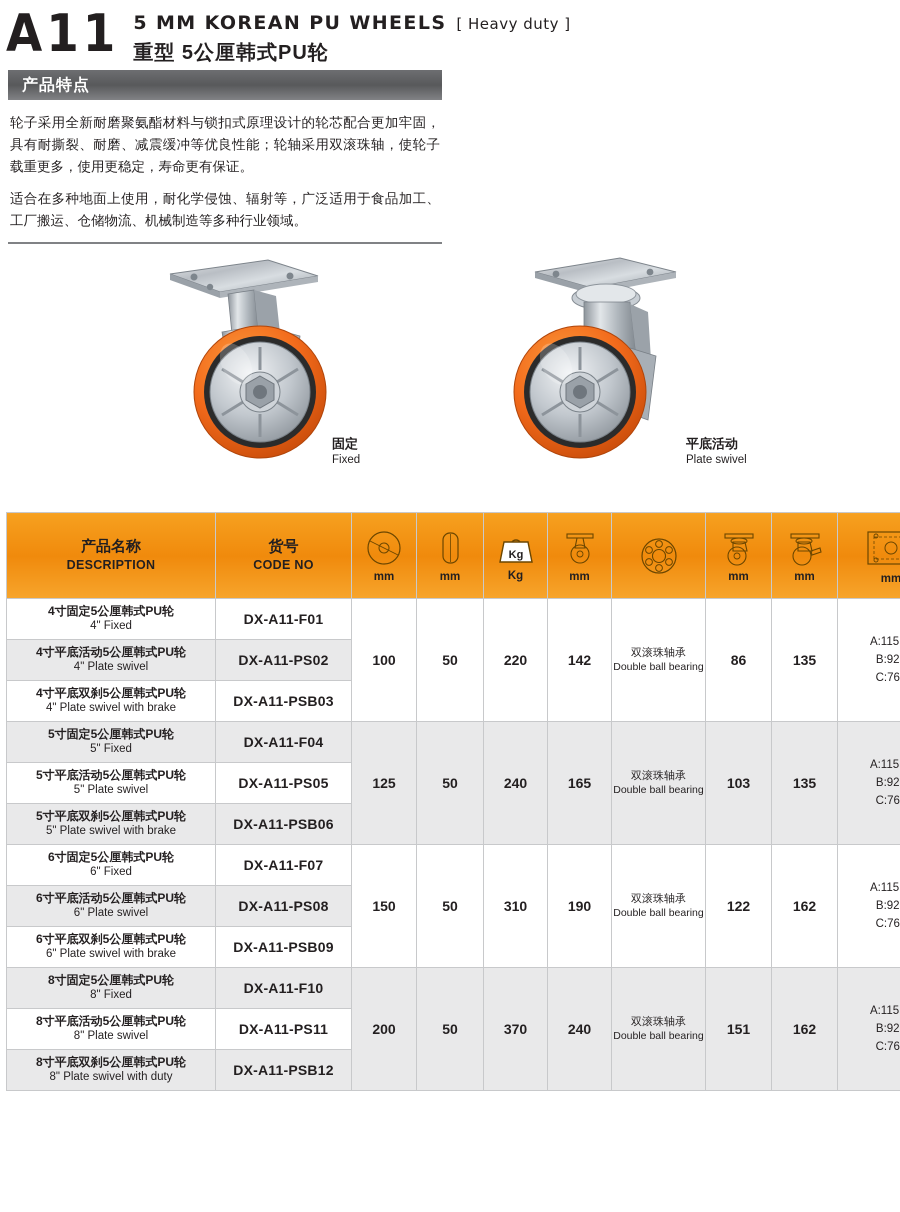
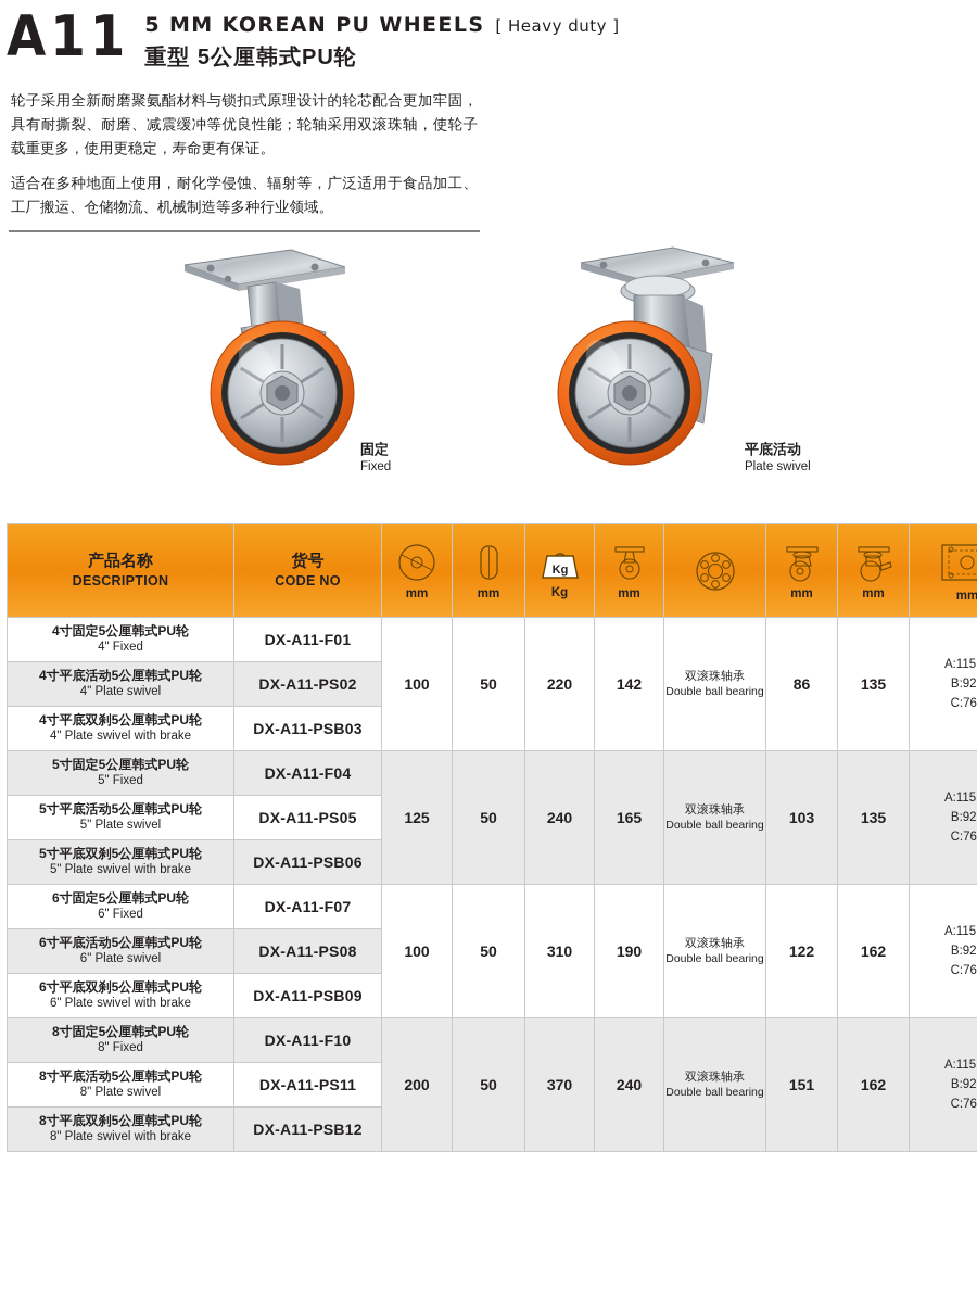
  A11
  5 MM KOREAN PU WHEELS
  [ Heavy duty ]
  重型 5公厘韩式PU轮
- 产品特点
  轮子采用全新耐磨聚氨酯材料与锁扣式原理设计的轮芯配合更加牢固，具有耐撕裂、耐磨、减震缓冲等优良性能；轮轴采用双滚珠轴，使轮子载重更多，使用更稳定，寿命更有保证。
  适合在多种地面上使用，耐化学侵蚀、辐射等，广泛适用于食品加工、工厂搬运、仓储物流、机械制造等多种行业领域。
  固定
  Fixed
  平底活动
  Plate swivel
  产品名称 DESCRIPTION	货号 CODE NO	mm	mm	Kg Kg	mm		mm	mm	mm
  4寸固定5公厘韩式PU轮 4" Fixed	DX-A11-F01	100	50	220	142	双滚珠轴承 Double ball bearing	86	135	A:115 B:92 C:76
  4寸平底活动5公厘韩式PU轮 4" Plate swivel	DX-A11-PS02
  4寸平底双刹5公厘韩式PU轮 4" Plate swivel with brake	DX-A11-PSB03
  5寸固定5公厘韩式PU轮 5" Fixed	DX-A11-F04	125	50	240	165	双滚珠轴承 Double ball bearing	103	135	A:115 B:92 C:76
  5寸平底活动5公厘韩式PU轮 5" Plate swivel	DX-A11-PS05
  5寸平底双刹5公厘韩式PU轮 5" Plate swivel with brake	DX-A11-PSB06
- 6寸固定5公厘韩式PU轮 6" Fixed	DX-A11-F07	150	50	310	190	双滚珠轴承 Double ball bearing	122	162	A:115 B:92 C:76
+ 6寸固定5公厘韩式PU轮 6" Fixed	DX-A11-F07	100	50	310	190	双滚珠轴承 Double ball bearing	122	162	A:115 B:92 C:76
  6寸平底活动5公厘韩式PU轮 6" Plate swivel	DX-A11-PS08
  6寸平底双刹5公厘韩式PU轮 6" Plate swivel with brake	DX-A11-PSB09
  8寸固定5公厘韩式PU轮 8" Fixed	DX-A11-F10	200	50	370	240	双滚珠轴承 Double ball bearing	151	162	A:115 B:92 C:76
  8寸平底活动5公厘韩式PU轮 8" Plate swivel	DX-A11-PS11
- 8寸平底双刹5公厘韩式PU轮 8" Plate swivel with duty	DX-A11-PSB12
+ 8寸平底双刹5公厘韩式PU轮 8" Plate swivel with brake	DX-A11-PSB12
